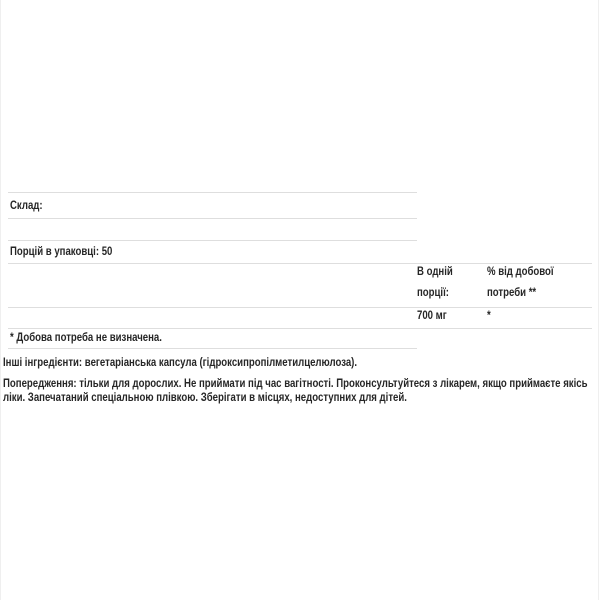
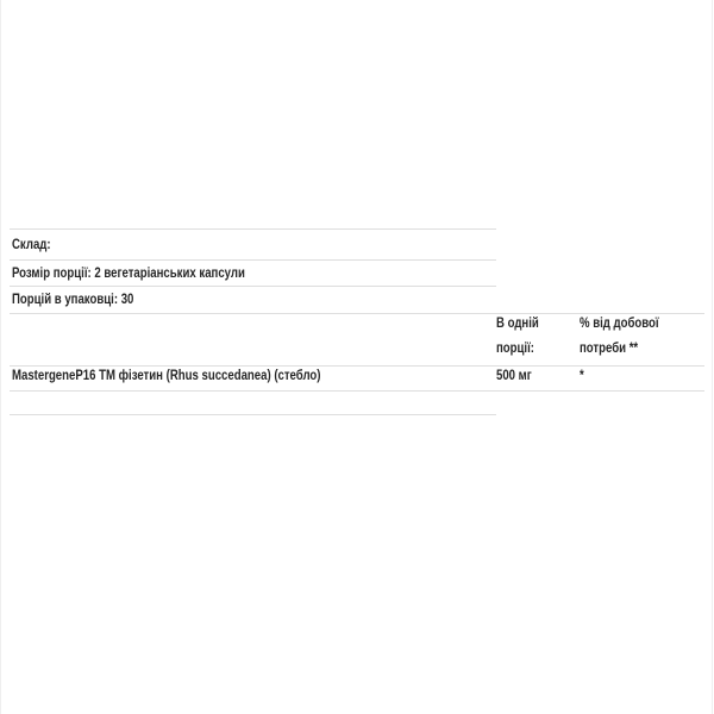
  Склад:
+ Розмір порції: 2 вегетаріанських капсули
- Порцій в упаковці: 50
+ Порцій в упаковці: 30
  В одній
  порції:
  % від добової
  потреби **
+ MastergeneP16 TM фізетин (Rhus succedanea) (стебло)
- 700 мг
+ 500 мг
  *
- * Добова потреба не визначена.
- Інші інгредієнти: вегетаріанська капсула (гідроксипропілметилцелюлоза).
- Попередження: тільки для дорослих. Не приймати під час вагітності. Проконсультуйтеся з лікарем, якщо приймаєте якісь
- ліки. Запечатаний спеціальною плівкою. Зберігати в місцях, недоступних для дітей.
